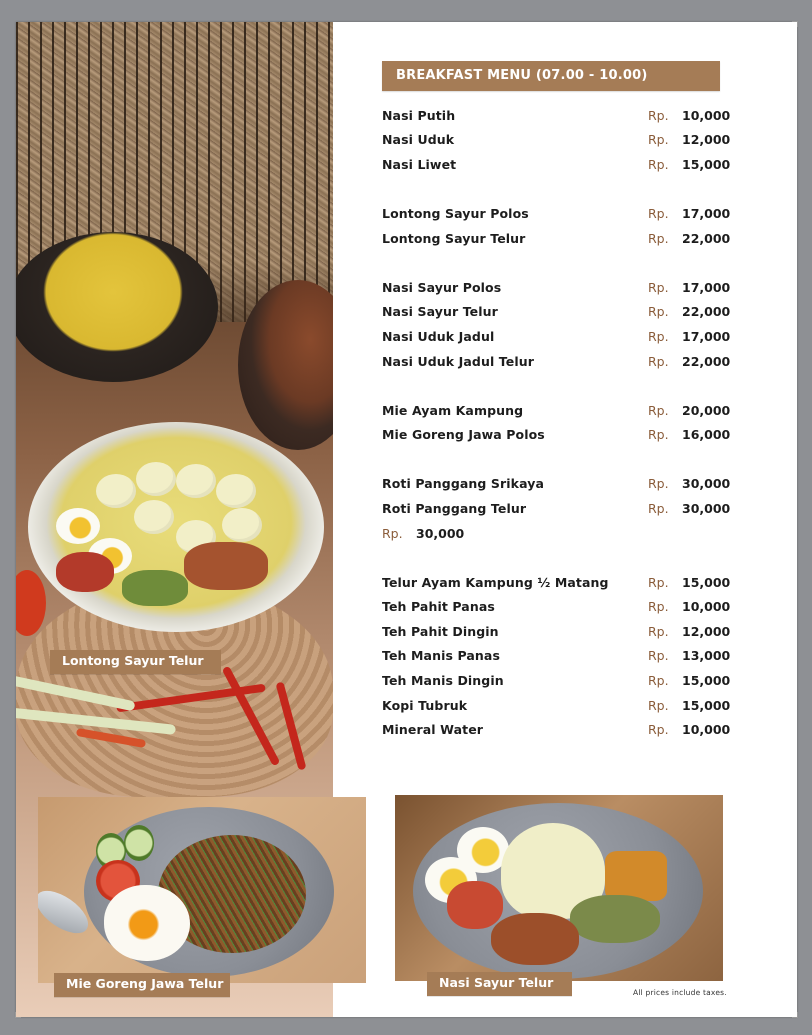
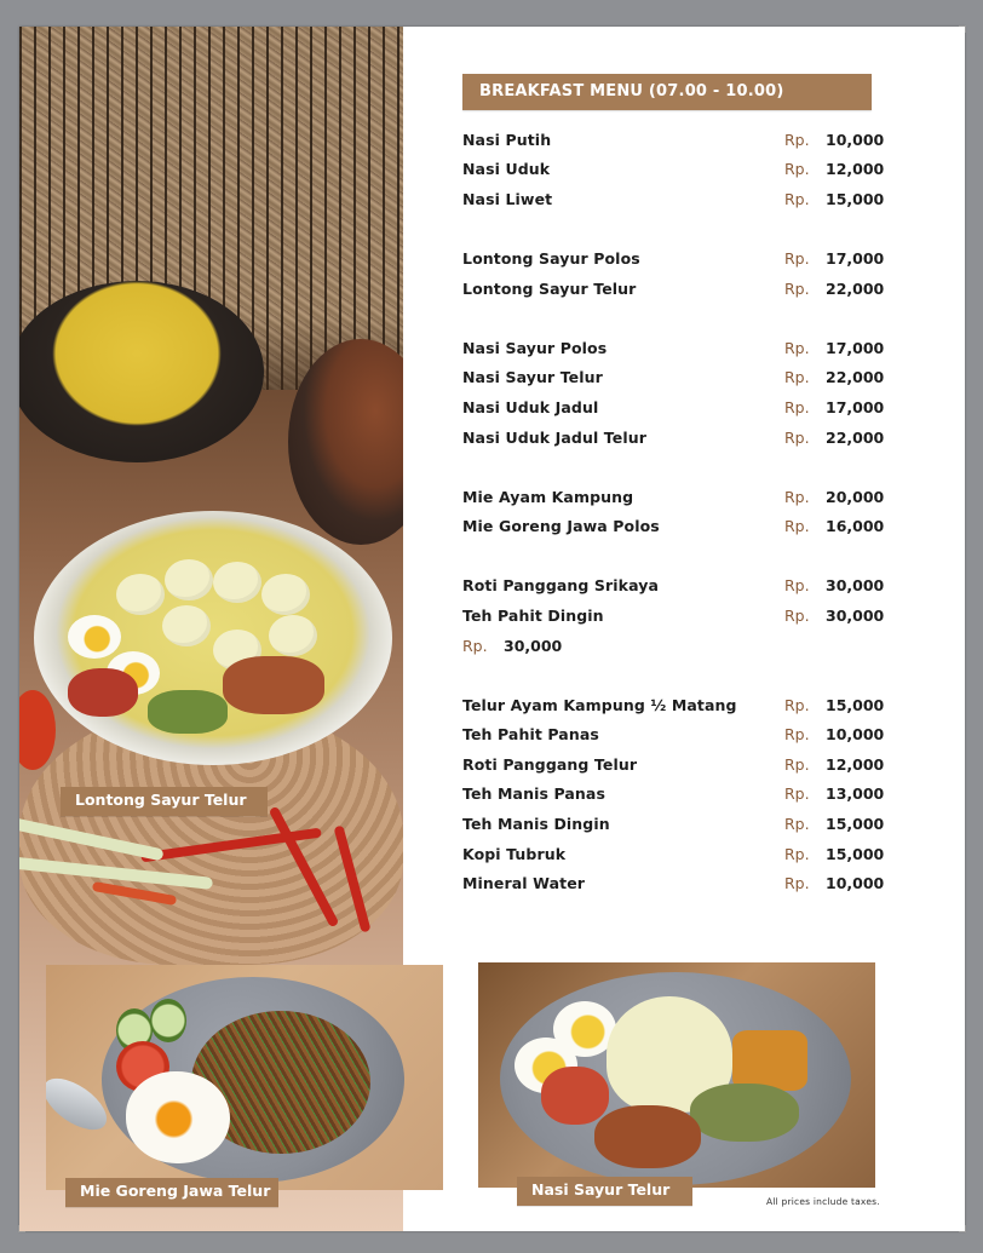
  Lontong Sayur Telur
  Mie Goreng Jawa Telur
  Nasi Sayur Telur
  BREAKFAST MENU (07.00 - 10.00)
  Nasi Putih
  Rp.
  10,000
  Nasi Uduk
  Rp.
  12,000
  Nasi Liwet
  Rp.
  15,000
  Lontong Sayur Polos
  Rp.
  17,000
  Lontong Sayur Telur
  Rp.
  22,000
  Nasi Sayur Polos
  Rp.
  17,000
  Nasi Sayur Telur
  Rp.
  22,000
  Nasi Uduk Jadul
  Rp.
  17,000
  Nasi Uduk Jadul Telur
  Rp.
  22,000
  Mie Ayam Kampung
  Rp.
  20,000
  Mie Goreng Jawa Polos
  Rp.
  16,000
  Roti Panggang Srikaya
  Rp.
  30,000
- Roti Panggang Telur
+ Teh Pahit Dingin
  Rp.
  30,000
  Rp.
  30,000
  Telur Ayam Kampung ½ Matang
  Rp.
  15,000
  Teh Pahit Panas
  Rp.
  10,000
- Teh Pahit Dingin
+ Roti Panggang Telur
  Rp.
  12,000
  Teh Manis Panas
  Rp.
  13,000
  Teh Manis Dingin
  Rp.
  15,000
  Kopi Tubruk
  Rp.
  15,000
  Mineral Water
  Rp.
  10,000
  All prices include taxes.
